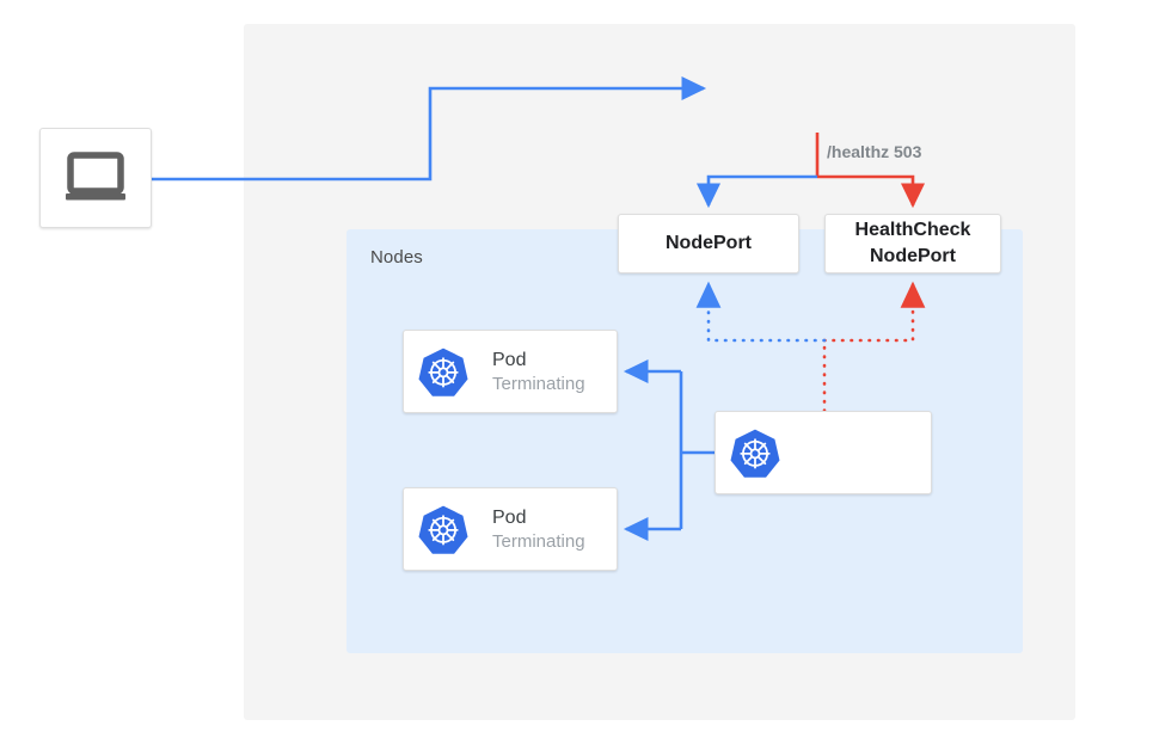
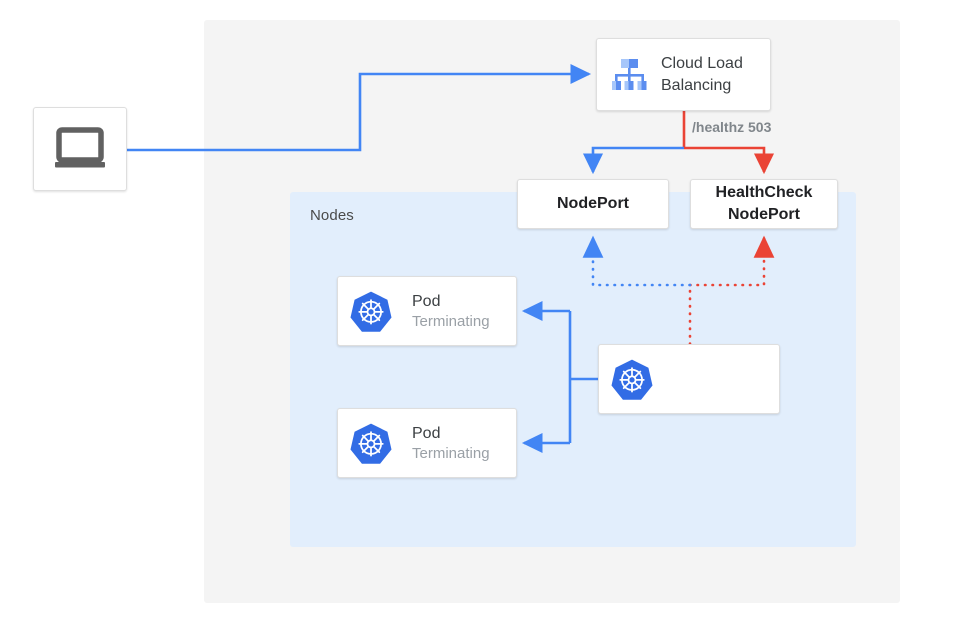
  Nodes
+ Cloud Load
+ Balancing
  /healthz 503
  NodePort
  HealthCheck
  NodePort
  Pod
  Terminating
  Pod
  Terminating
